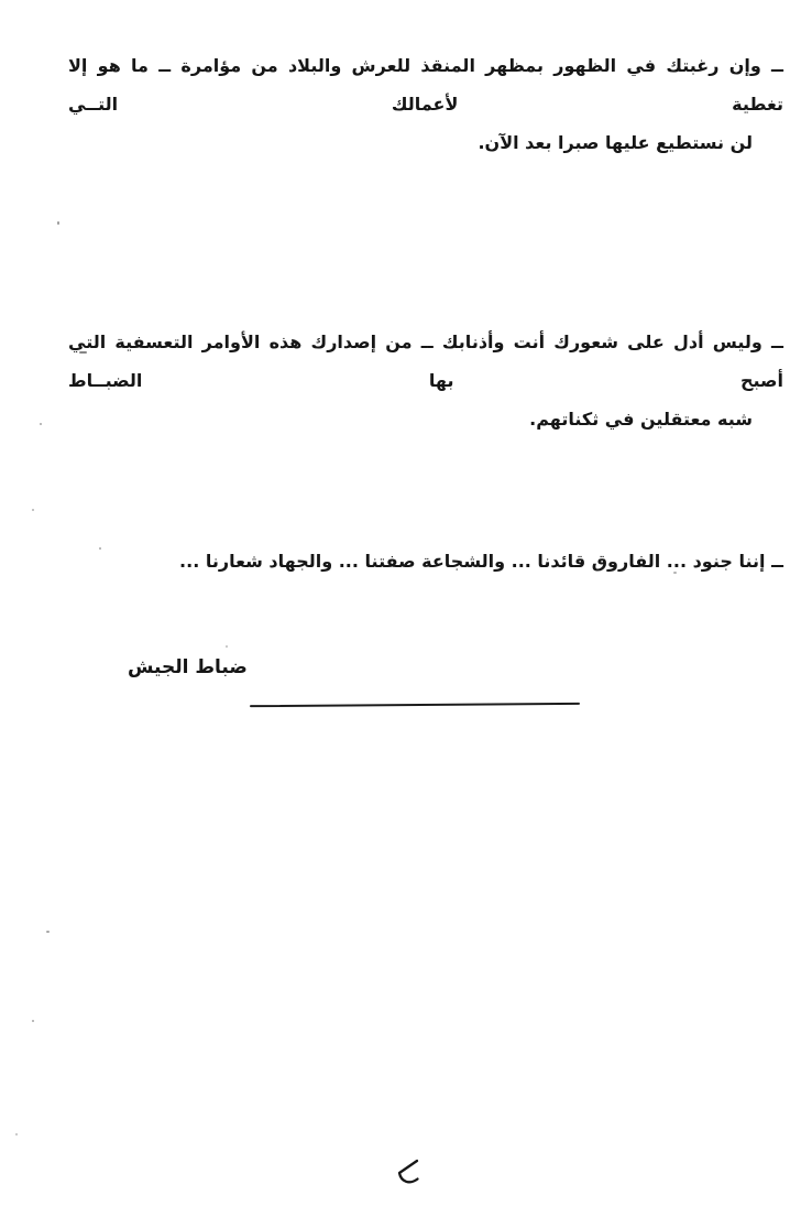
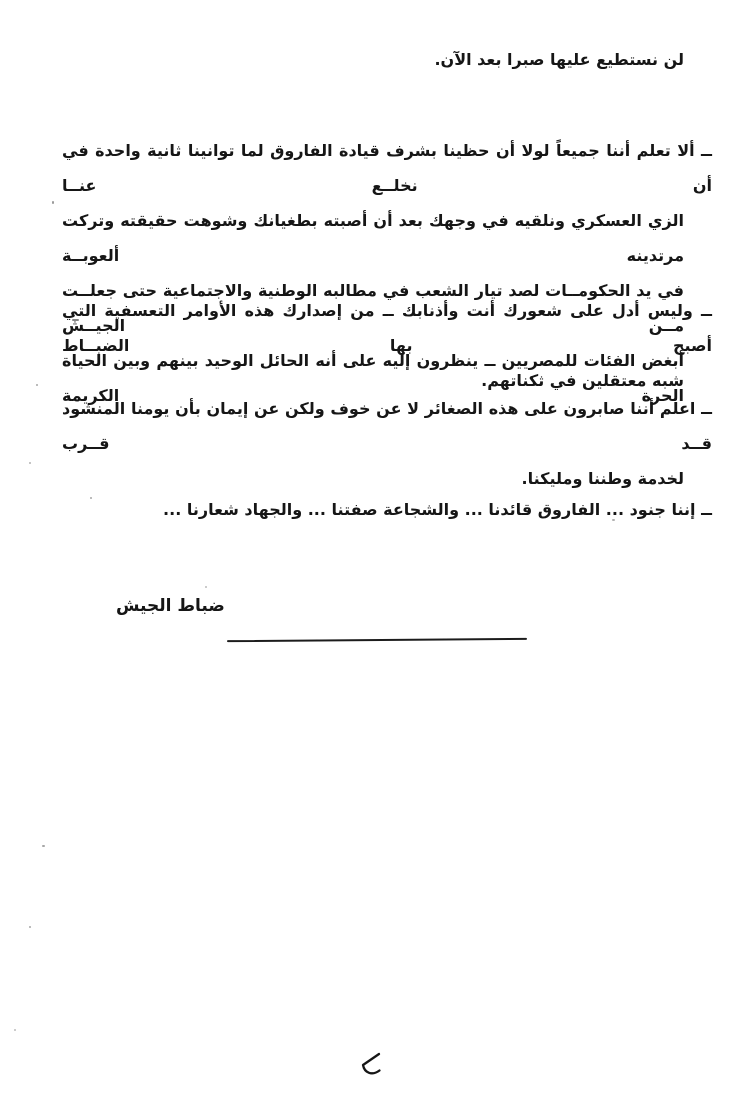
- ــ وإن رغبتك في الظهور بمظهر المنقذ للعرش والبلاد من مؤامرة ــ ما هو إلا تغطية لأعمالك التــي
  لن نستطيع عليها صبرا بعد الآن.
+ ــ ألا تعلم أننا جميعاً لولا أن حظينا بشرف قيادة الفاروق لما توانينا ثانية واحدة في أن نخلــع عنــا
+ الزي العسكري ونلقيه في وجهك بعد أن أصبته بطغيانك وشوهت حقيقته وتركت مرتدينه ألعوبــة
+ في يد الحكومــات لصد تيار الشعب في مطالبه الوطنية والاجتماعية حتى جعلــت مــن الجيــش
+ أبغض الفئات للمصريين ــ ينظرون إليه على أنه الحائل الوحيد بينهم وبين الحياة الحرة الكريمة
  ــ وليس أدل على شعورك أنت وأذنابك ــ من إصدارك هذه الأوامر التعسفية التي أصبح بها الضبــاط
  شبه معتقلين في ثكناتهم.
+ ــ اعلم أننا صابرون على هذه الصغائر لا عن خوف ولكن عن إيمان بأن يومنا المنشود قــد قــرب
+ لخدمة وطننا ومليكنا.
  ــ إننا جنود ... الفاروق قائدنا ... والشجاعة صفتنا ... والجهاد شعارنا ...
  ضباط الجيش
